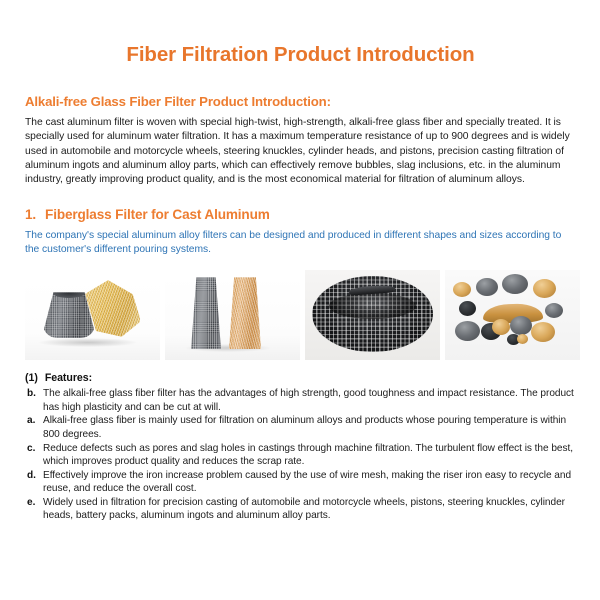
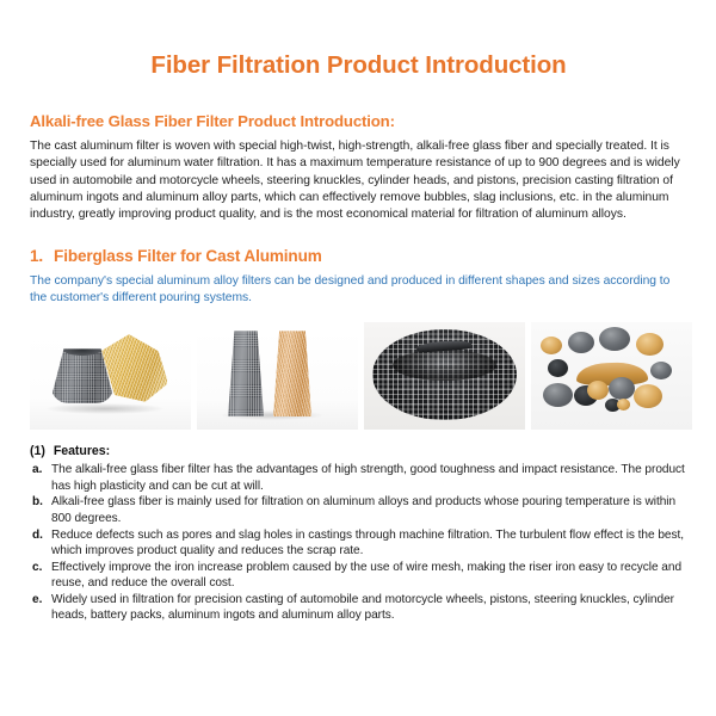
  Fiber Filtration Product Introduction
  Alkali-free Glass Fiber Filter Product Introduction:
  The cast aluminum filter is woven with special high-twist, high-strength, alkali-free glass fiber and specially treated. It is specially used for aluminum water filtration. It has a maximum temperature resistance of up to 900 degrees and is widely used in automobile and motorcycle wheels, steering knuckles, cylinder heads, and pistons, precision casting filtration of aluminum ingots and aluminum alloy parts, which can effectively remove bubbles, slag inclusions, etc. in the aluminum industry, greatly improving product quality, and is the most economical material for filtration of aluminum alloys.
  1.
  Fiberglass Filter for Cast Aluminum
  The company's special aluminum alloy filters can be designed and produced in different shapes and sizes according to the customer's different pouring systems.
  (1)
  Features:
- b.
+ a.
  The alkali-free glass fiber filter has the advantages of high strength, good toughness and impact resistance. The product has high plasticity and can be cut at will.
- a.
+ b.
  Alkali-free glass fiber is mainly used for filtration on aluminum alloys and products whose pouring temperature is within 800 degrees.
- c.
+ d.
  Reduce defects such as pores and slag holes in castings through machine filtration. The turbulent flow effect is the best, which improves product quality and reduces the scrap rate.
- d.
+ c.
  Effectively improve the iron increase problem caused by the use of wire mesh, making the riser iron easy to recycle and reuse, and reduce the overall cost.
  e.
  Widely used in filtration for precision casting of automobile and motorcycle wheels, pistons, steering knuckles, cylinder heads, battery packs, aluminum ingots and aluminum alloy parts.
